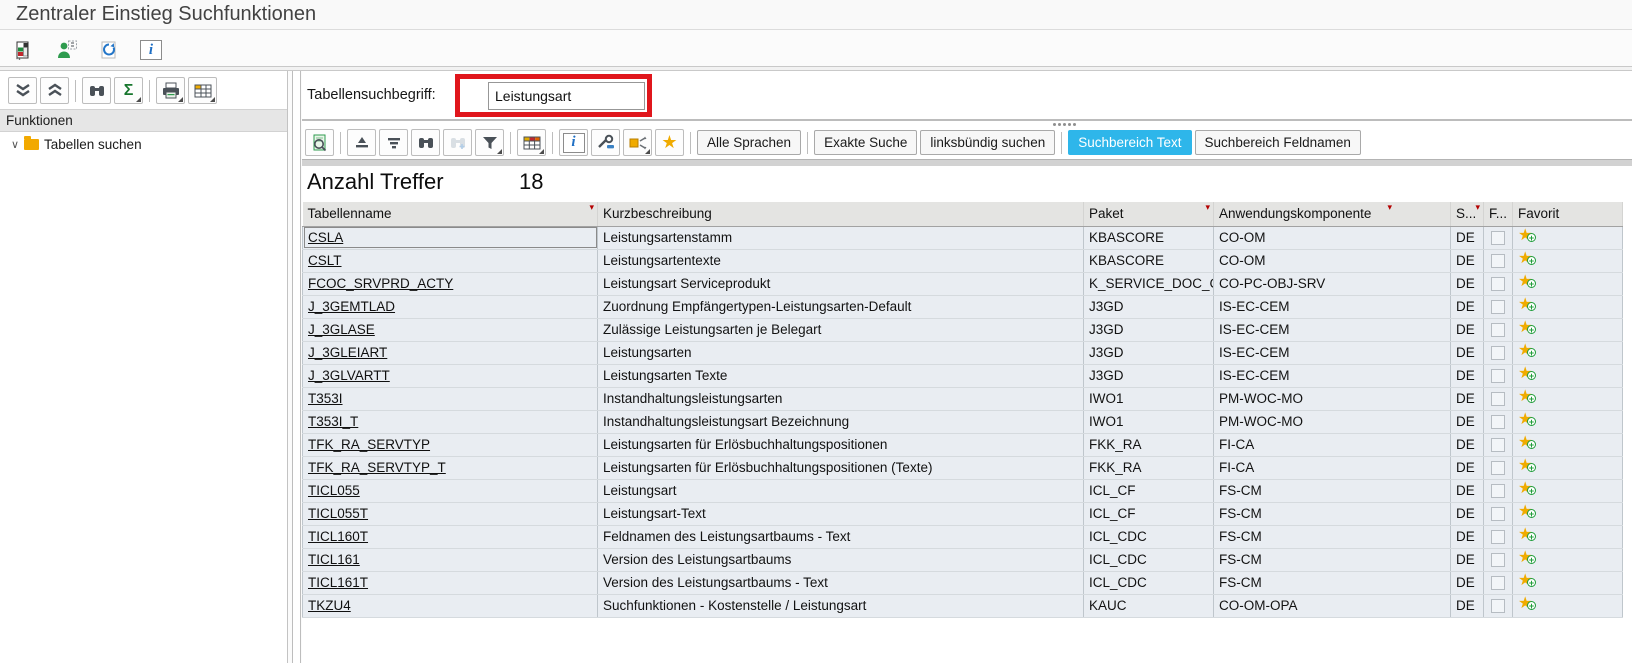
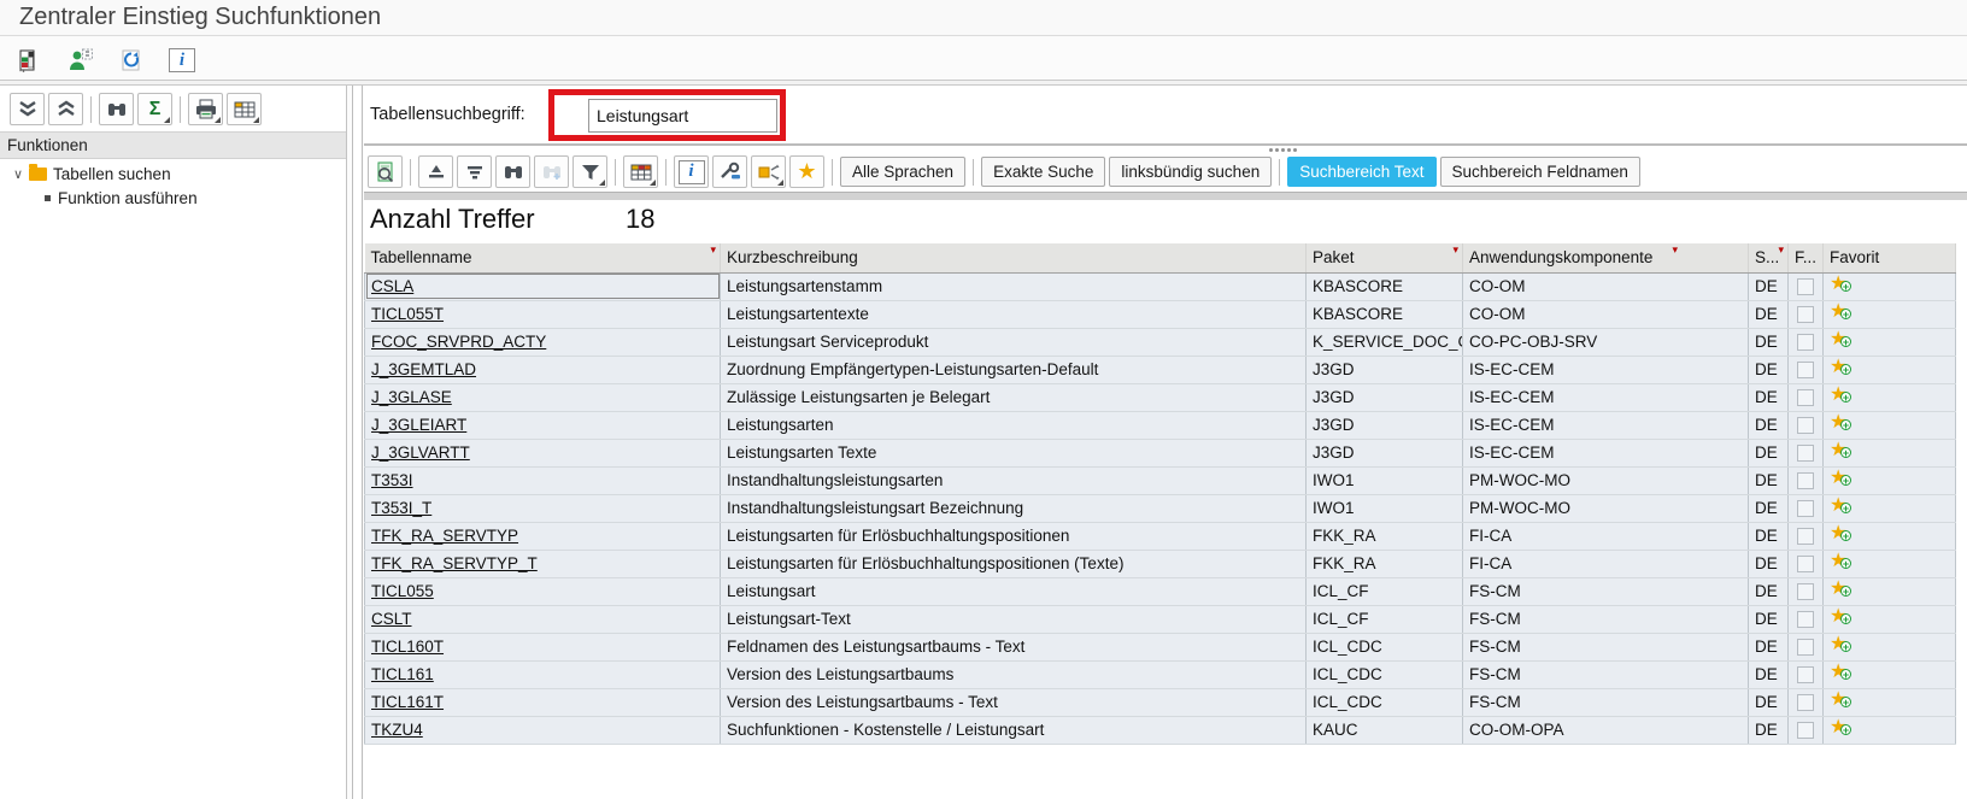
  Zentraler Einstieg Suchfunktionen
  i
  Σ
  Funktionen
  ∨
  Tabellen suchen
+ Funktion ausführen
  Tabellensuchbegriff:
  Leistungsart
  i
  ★
  Alle Sprachen
  Exakte Suche
  linksbündig suchen
  Suchbereich Text
  Suchbereich Feldnamen
  Anzahl Treffer
  18
  Tabellenname ▾	Kurzbeschreibung	Paket ▾	Anwendungskomponente ▾	S...▾	F...	Favorit
  CSLA	Leistungsartenstamm	KBASCORE	CO-OM	DE		★+
- CSLT	Leistungsartentexte	KBASCORE	CO-OM	DE		★+
+ TICL055T	Leistungsartentexte	KBASCORE	CO-OM	DE		★+
  FCOC_SRVPRD_ACTY	Leistungsart Serviceprodukt	K_SERVICE_DOC_	CO-PC-OBJ-SRV	DE		★+
  J_3GEMTLAD	Zuordnung Empfängertypen-Leistungsarten-Default	J3GD	IS-EC-CEM	DE		★+
  J_3GLASE	Zulässige Leistungsarten je Belegart	J3GD	IS-EC-CEM	DE		★+
  J_3GLEIART	Leistungsarten	J3GD	IS-EC-CEM	DE		★+
  J_3GLVARTT	Leistungsarten Texte	J3GD	IS-EC-CEM	DE		★+
  T353I	Instandhaltungsleistungsarten	IWO1	PM-WOC-MO	DE		★+
  T353I_T	Instandhaltungsleistungsart Bezeichnung	IWO1	PM-WOC-MO	DE		★+
  TFK_RA_SERVTYP	Leistungsarten für Erlösbuchhaltungspositionen	FKK_RA	FI-CA	DE		★+
  TFK_RA_SERVTYP_T	Leistungsarten für Erlösbuchhaltungspositionen (Texte)	FKK_RA	FI-CA	DE		★+
  TICL055	Leistungsart	ICL_CF	FS-CM	DE		★+
- TICL055T	Leistungsart-Text	ICL_CF	FS-CM	DE		★+
+ CSLT	Leistungsart-Text	ICL_CF	FS-CM	DE		★+
  TICL160T	Feldnamen des Leistungsartbaums - Text	ICL_CDC	FS-CM	DE		★+
  TICL161	Version des Leistungsartbaums	ICL_CDC	FS-CM	DE		★+
  TICL161T	Version des Leistungsartbaums - Text	ICL_CDC	FS-CM	DE		★+
  TKZU4	Suchfunktionen - Kostenstelle / Leistungsart	KAUC	CO-OM-OPA	DE		★+
